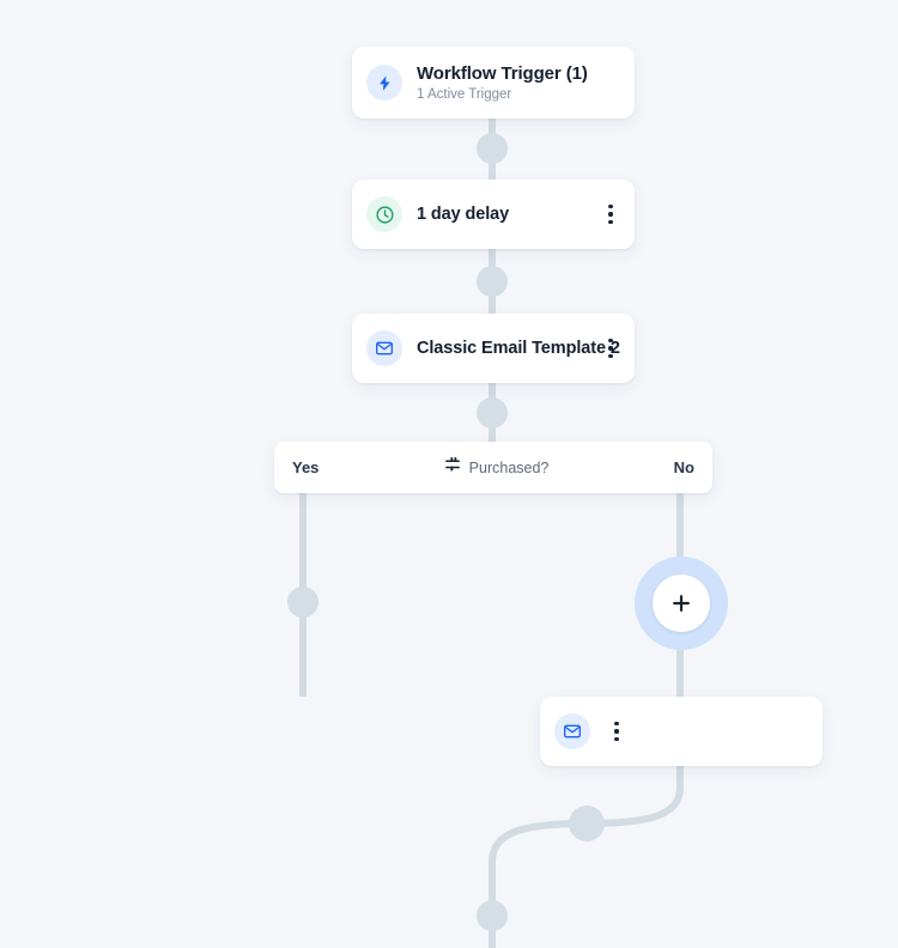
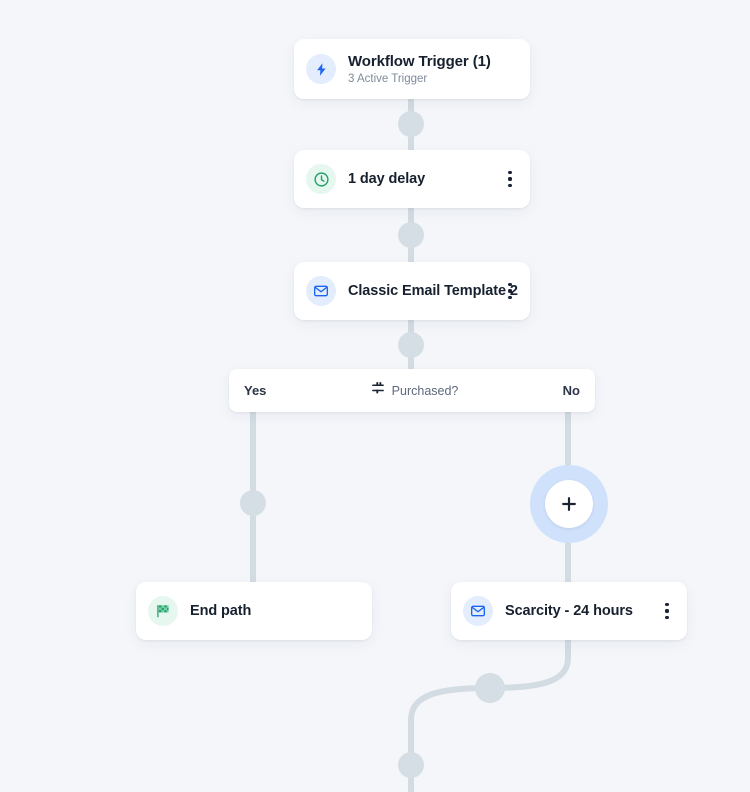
  Workflow Trigger (1)
- 1 Active Trigger
+ 3 Active Trigger
  1 day delay
  Classic Email Templat
  Yes
  Purchased?
  No
+ End path
+ Scarcity - 24 hours
